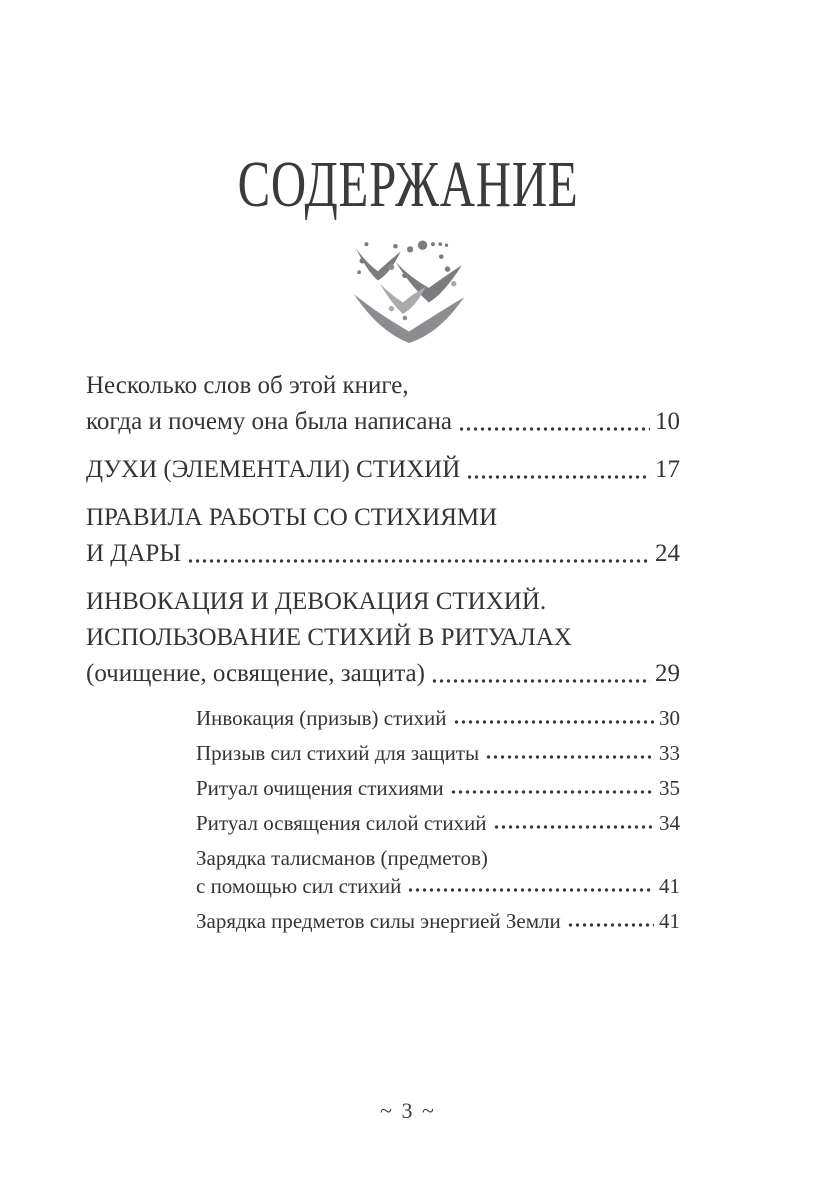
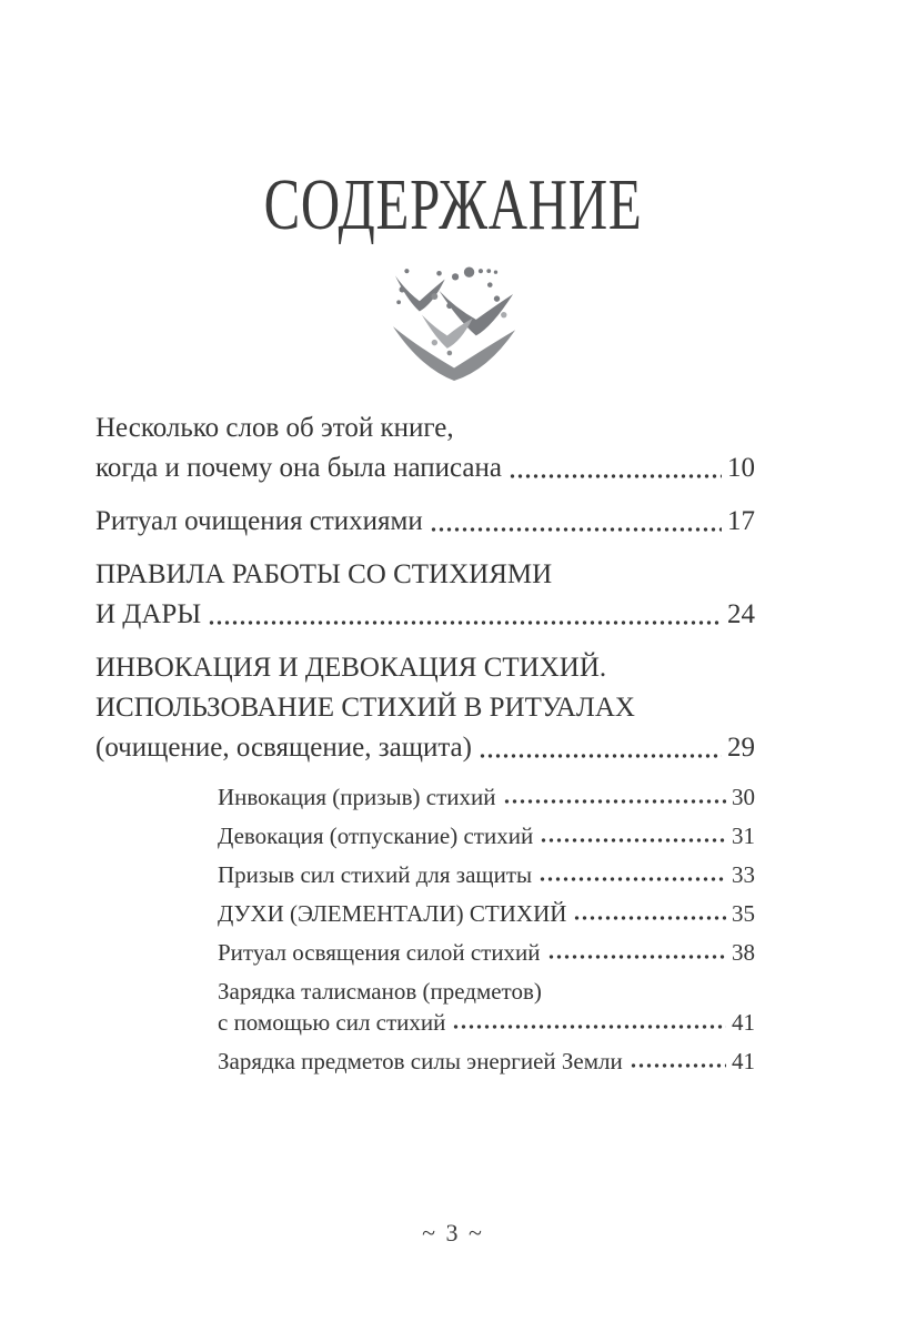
  СОДЕРЖАНИЕ
  Несколько слов об этой книге,
  когда и почему она была написана
  10
- ДУХИ (ЭЛЕМЕНТАЛИ) СТИХИЙ
+ Ритуал очищения стихиями
  17
  ПРАВИЛА РАБОТЫ СО СТИХИЯМИ
  И ДАРЫ
  24
  ИНВОКАЦИЯ И ДЕВОКАЦИЯ СТИХИЙ.
  ИСПОЛЬЗОВАНИЕ СТИХИЙ В РИТУАЛАХ
  (очищение, освящение, защита)
  29
  Инвокация (призыв) стихий
  30
+ Девокация (отпускание) стихий
+ 31
  Призыв сил стихий для защиты
  33
- Ритуал очищения стихиями
+ ДУХИ (ЭЛЕМЕНТАЛИ) СТИХИЙ
  35
  Ритуал освящения силой стихий
- 34
+ 38
  Зарядка талисманов (предметов)
  с помощью сил стихий
  41
  Зарядка предметов силы энергией Земли
  41
  ~ 3 ~
